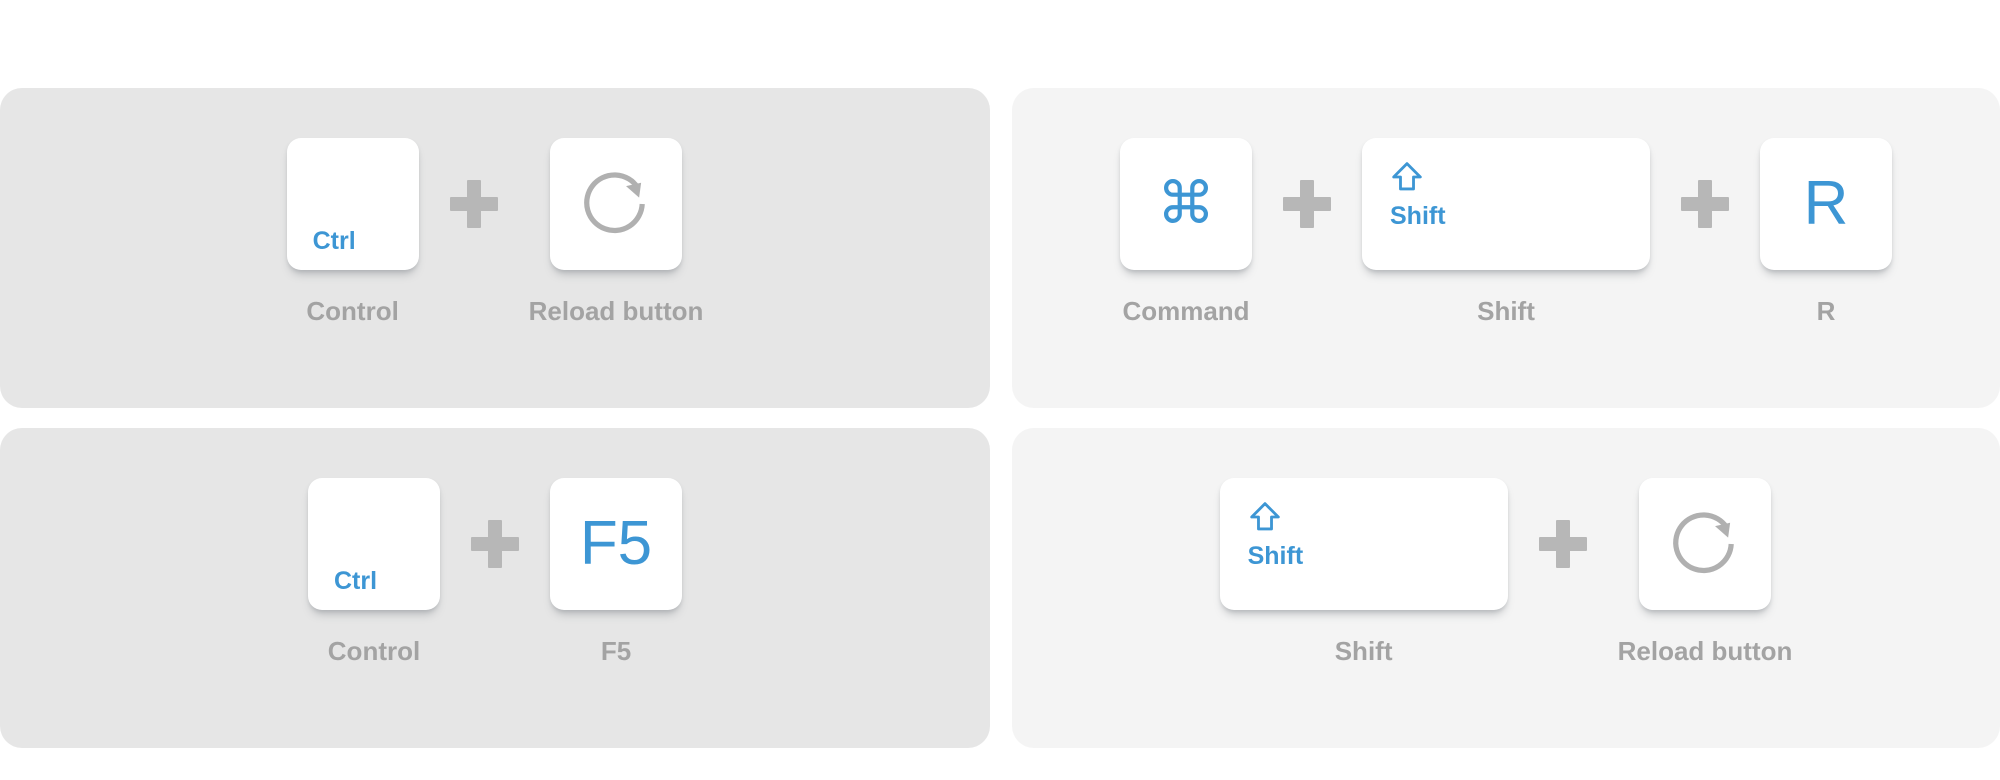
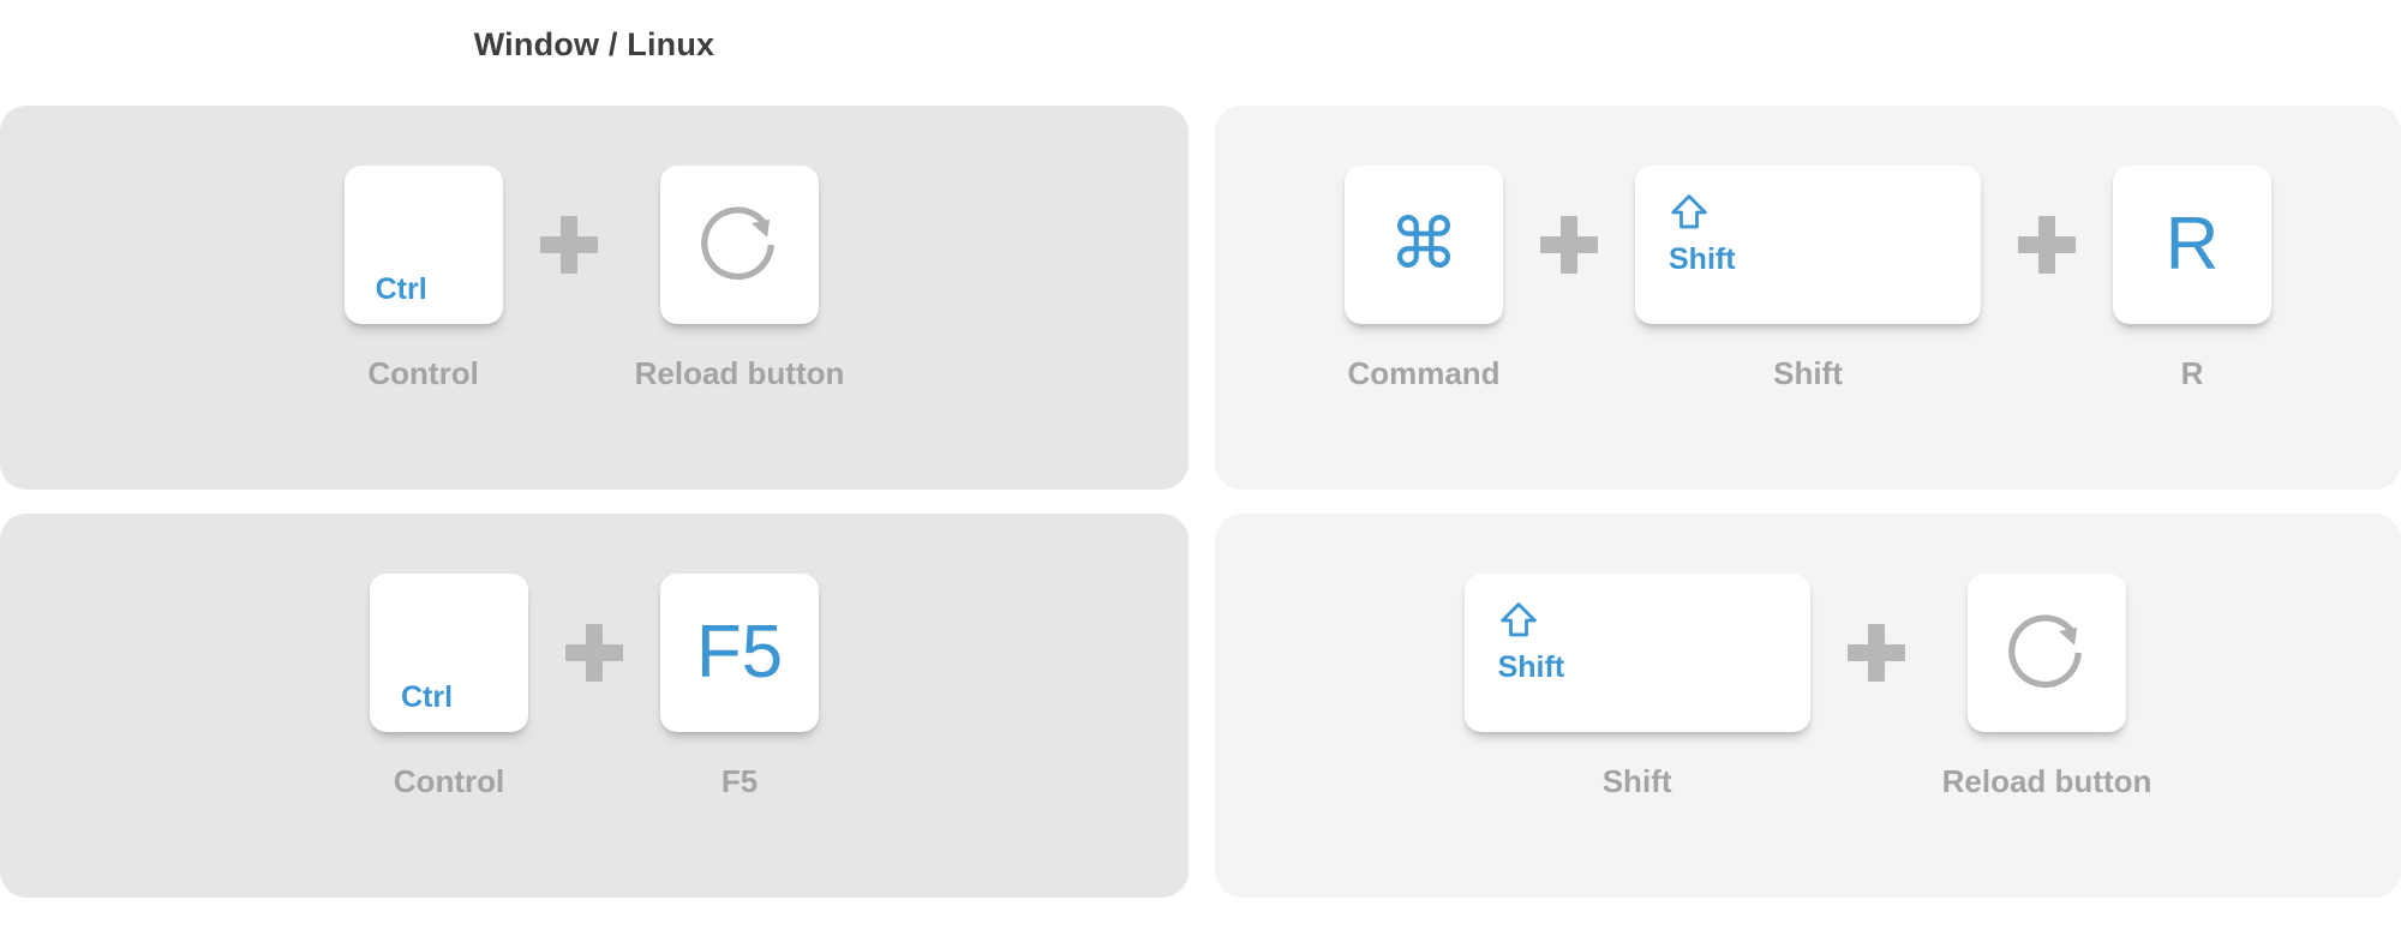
+ Window / Linux
  Ctrl
  Control
  Reload button
  ⌘
  Command
  Shift
  Shift
  R
  R
  Ctrl
  Control
  F5
  F5
  Shift
  Shift
  Reload button
